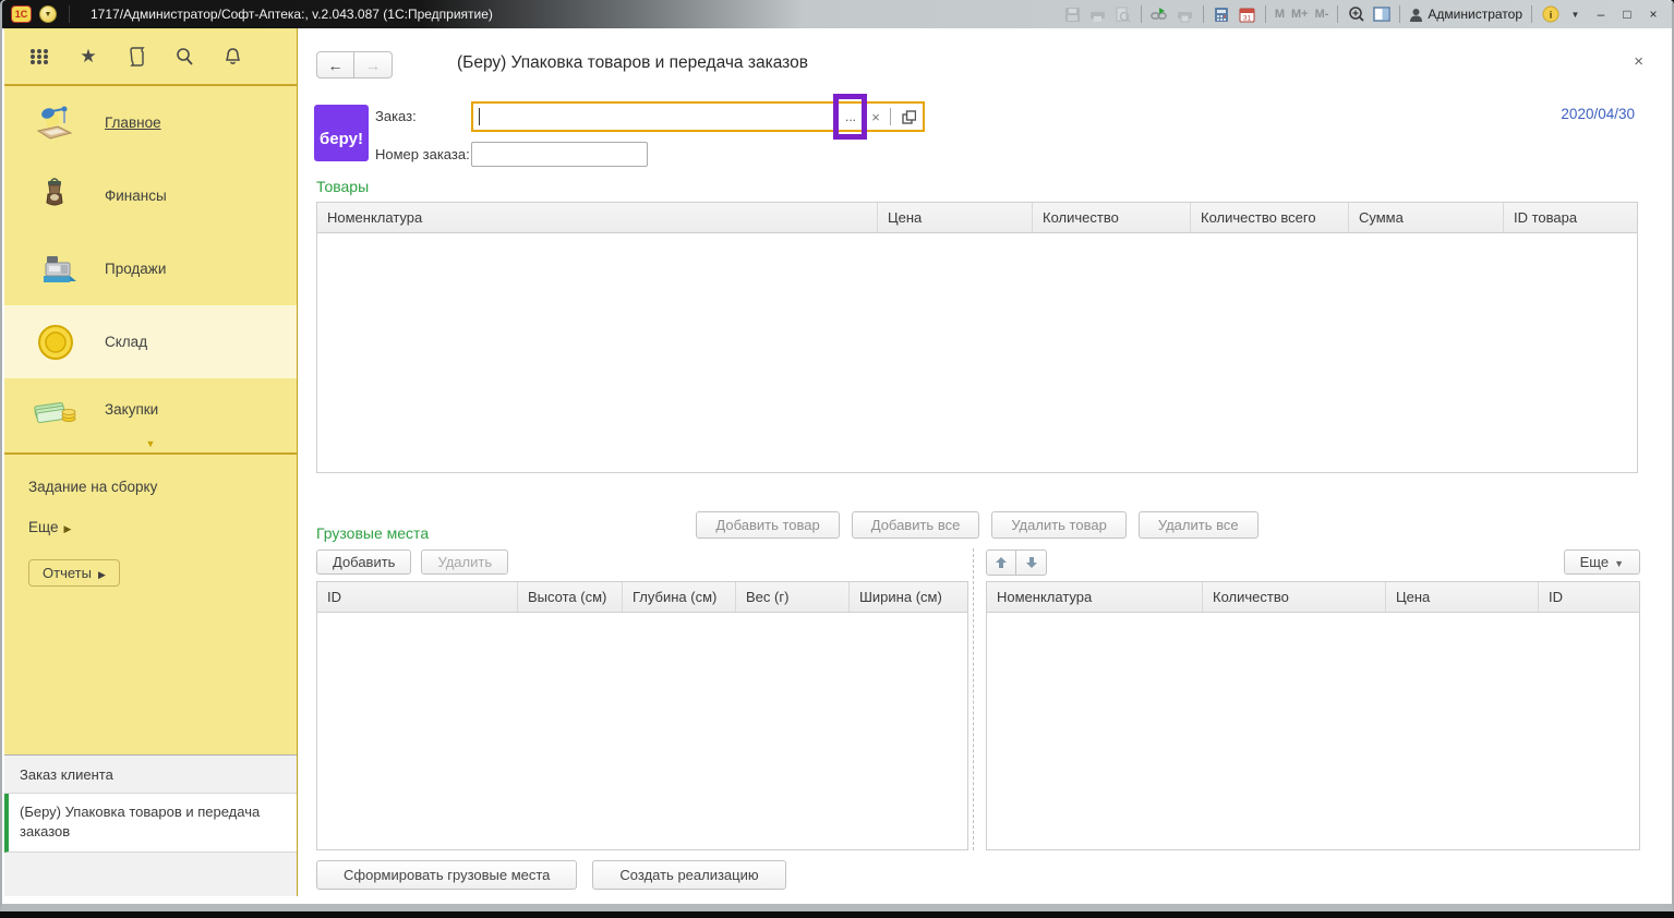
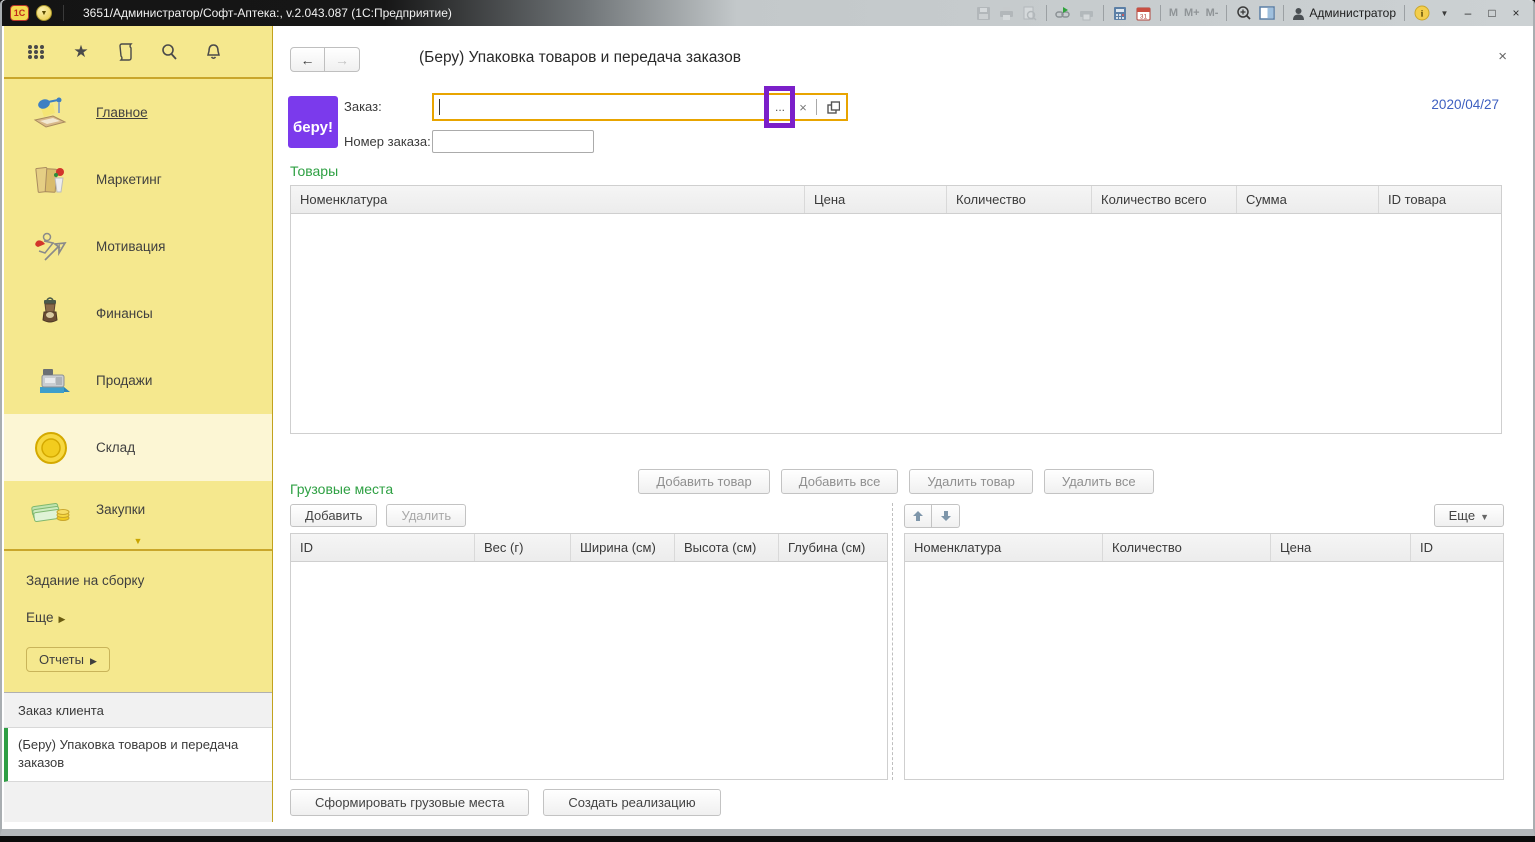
  1С
- 1717/Администратор/Софт-Аптека:, v.2.043.087 (1С:Предприятие)
+ 3651/Администратор/Софт-Аптека:, v.2.043.087 (1С:Предприятие)
  M
  M+
  M-
  Администратор
  i
  ▼
  –
  □
  ×
  ★
  Главное
+ Маркетинг
+ Мотивация
  Финансы
  Продажи
  Склад
  Закупки
  ▼
  Задание на сборку
  Еще ▶
  Отчеты ▶
  Заказ клиента
  (Беру) Упаковка товаров и передача заказов
  ←
  →
  (Беру) Упаковка товаров и передача заказов
  ×
  беру!
  Заказ:
  ...
  ×
- 2020/04/30
+ 2020/04/27
  Номер заказа:
  Товары
  Номенклатура
  Цена
  Количество
  Количество всего
  Сумма
  ID товара
  Добавить товар
  Добавить все
  Удалить товар
  Удалить все
  Грузовые места
  Добавить
  Удалить
  ID
- Высота (см)
+ Вес (г)
- Глубина (см)
+ Ширина (см)
- Вес (г)
+ Высота (см)
- Ширина (см)
+ Глубина (см)
  Еще ▼
  Номенклатура
  Количество
  Цена
  ID
  Сформировать грузовые места
  Создать реализацию
